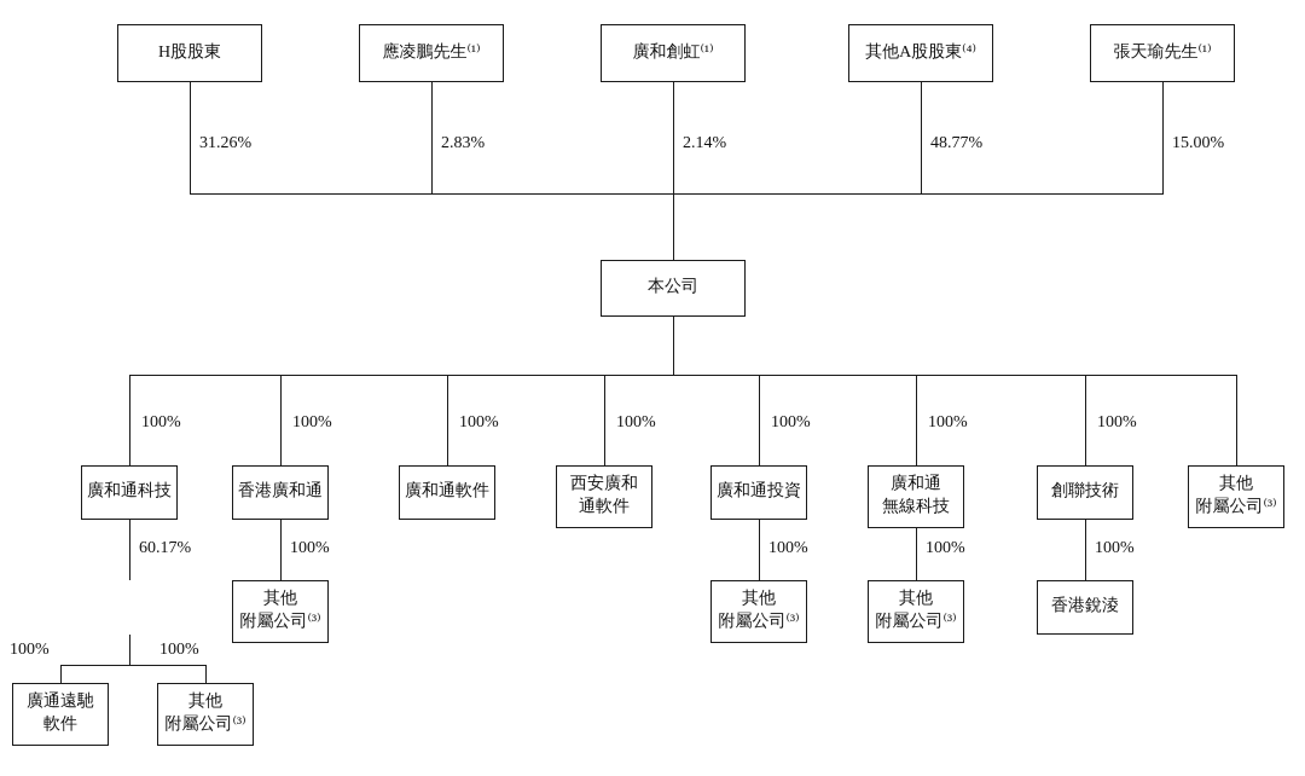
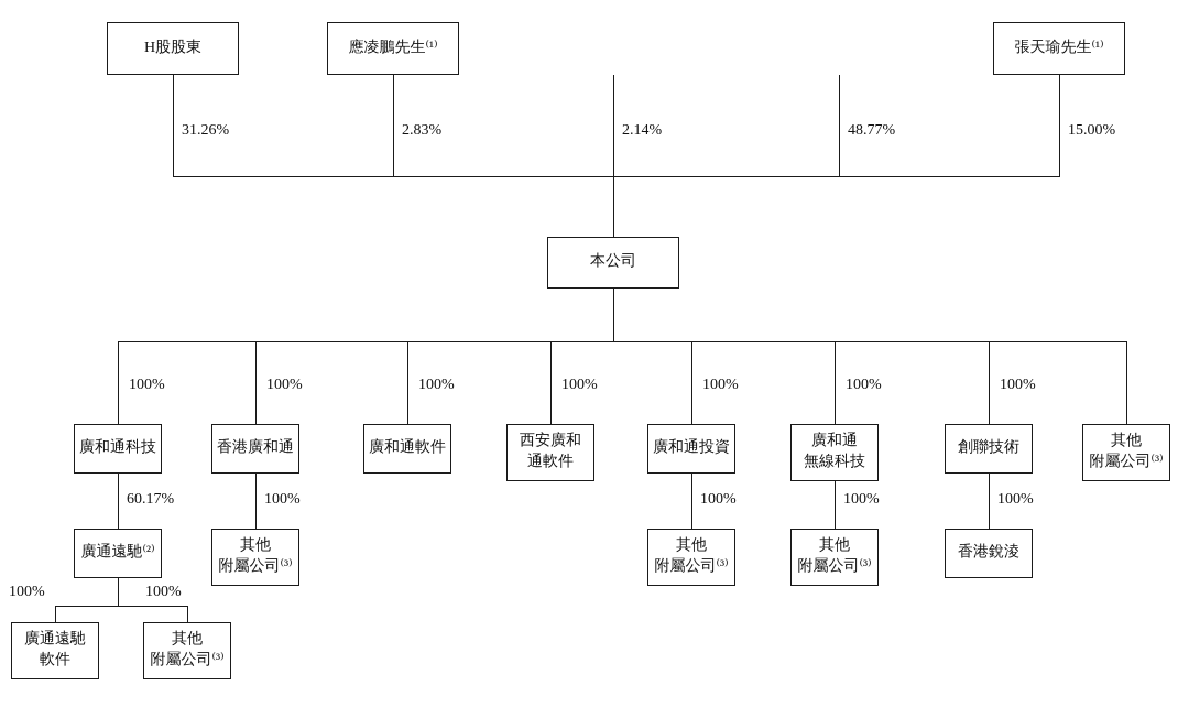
  H股股東
  應凌鵬先生⁽¹⁾
- 廣和創虹⁽¹⁾
- 其他A股股東⁽⁴⁾
  張天瑜先生⁽¹⁾
  31.26%
  2.83%
  2.14%
  48.77%
  15.00%
  本公司
  100%
  100%
  100%
  100%
  100%
  100%
  100%
  廣和通科技
  香港廣和通
  廣和通軟件
  西安廣和
  通軟件
  廣和通投資
  廣和通
  無線科技
  創聯技術
  其他
  附屬公司⁽³⁾
  60.17%
  100%
  100%
  100%
  100%
+ 廣通遠馳⁽²⁾
  其他
  附屬公司⁽³⁾
  其他
  附屬公司⁽³⁾
  其他
  附屬公司⁽³⁾
  香港銳淩
  100%
  100%
  廣通遠馳
  軟件
  其他
  附屬公司⁽³⁾
